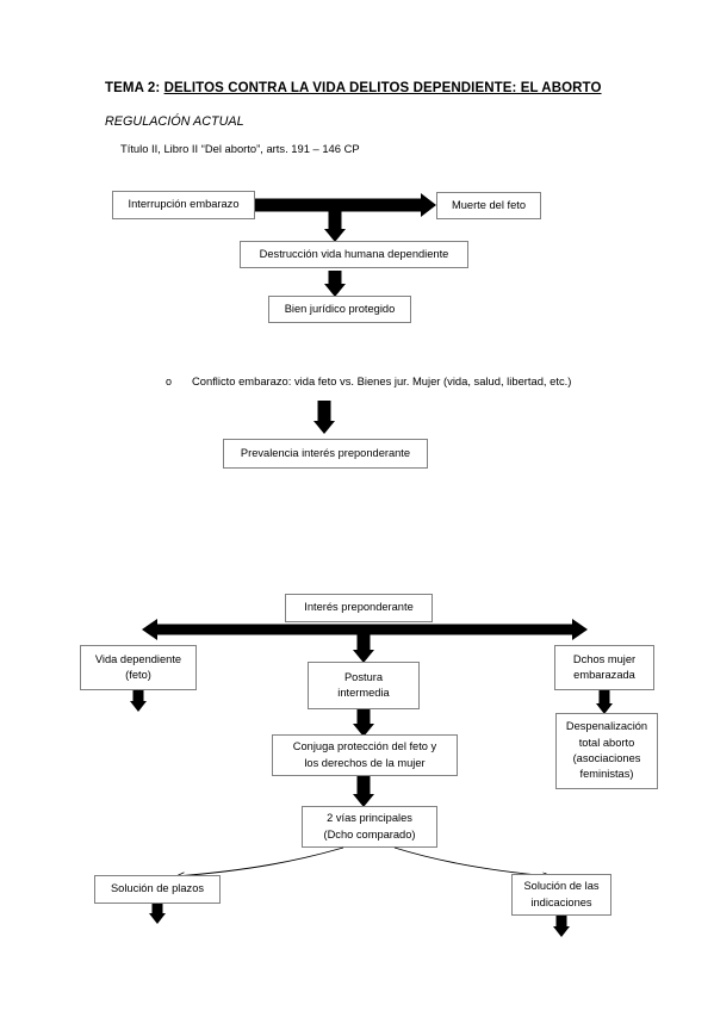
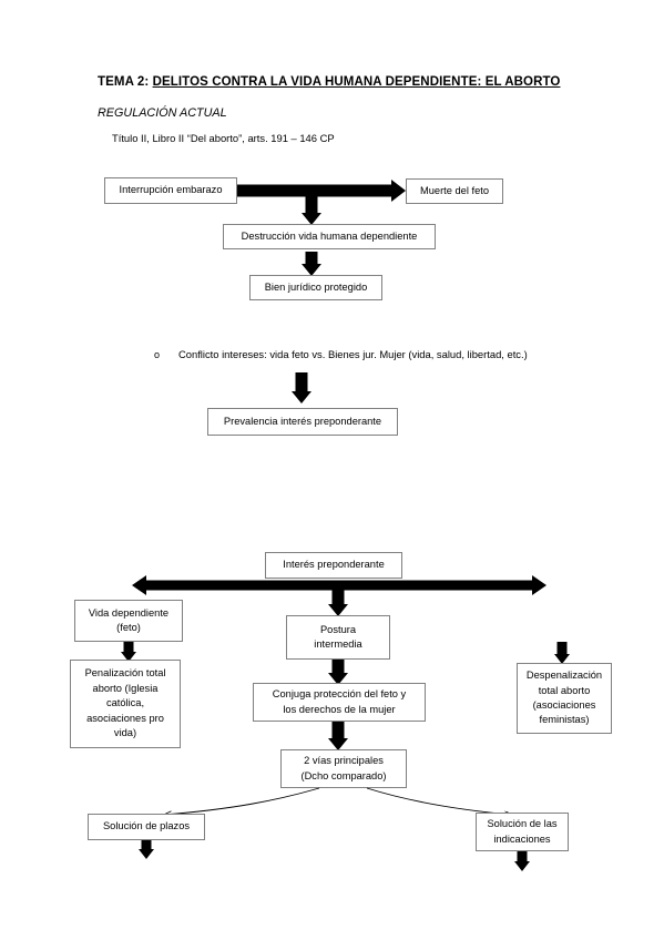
- TEMA 2: DELITOS CONTRA LA VIDA DELITOS DEPENDIENTE: EL ABORTO
+ TEMA 2: DELITOS CONTRA LA VIDA HUMANA DEPENDIENTE: EL ABORTO
  REGULACIÓN ACTUAL
  Título II, Libro II “Del aborto”, arts. 191 – 146 CP
  Interrupción embarazo
  Muerte del feto
  Destrucción vida humana dependiente
  Bien jurídico protegido
- o Conflicto embarazo: vida feto vs. Bienes jur. Mujer (vida, salud, libertad, etc.)
+ o Conflicto intereses: vida feto vs. Bienes jur. Mujer (vida, salud, libertad, etc.)
  Prevalencia interés preponderante
  Interés preponderante
  Vida dependiente
  (feto)
+ Penalización total
+ aborto (Iglesia
+ católica,
+ asociaciones pro
+ vida)
  Postura
  intermedia
  Conjuga protección del feto y
  los derechos de la mujer
  2 vías principales
  (Dcho comparado)
- Dchos mujer
- embarazada
  Despenalización
  total aborto
  (asociaciones
  feministas)
  Solución de plazos
  Solución de las
  indicaciones
